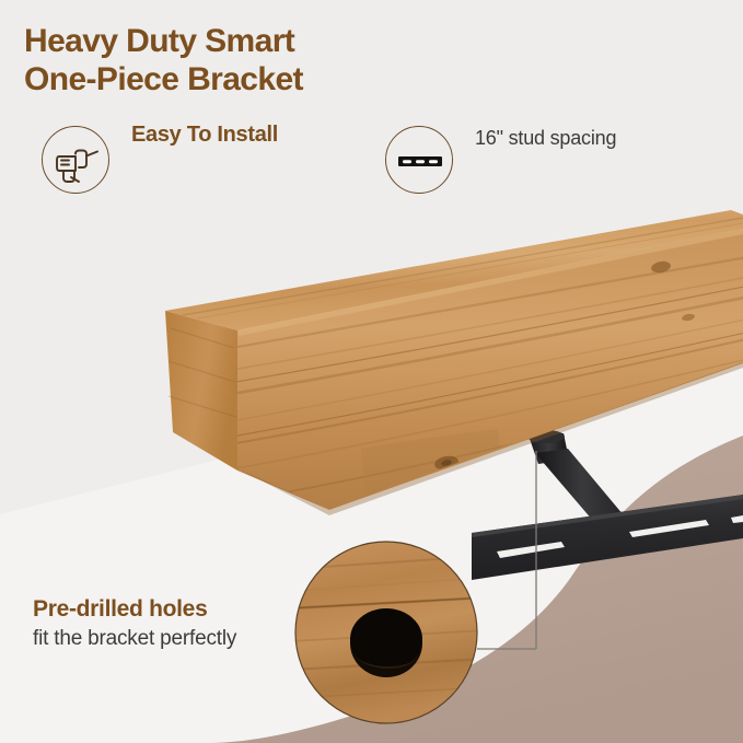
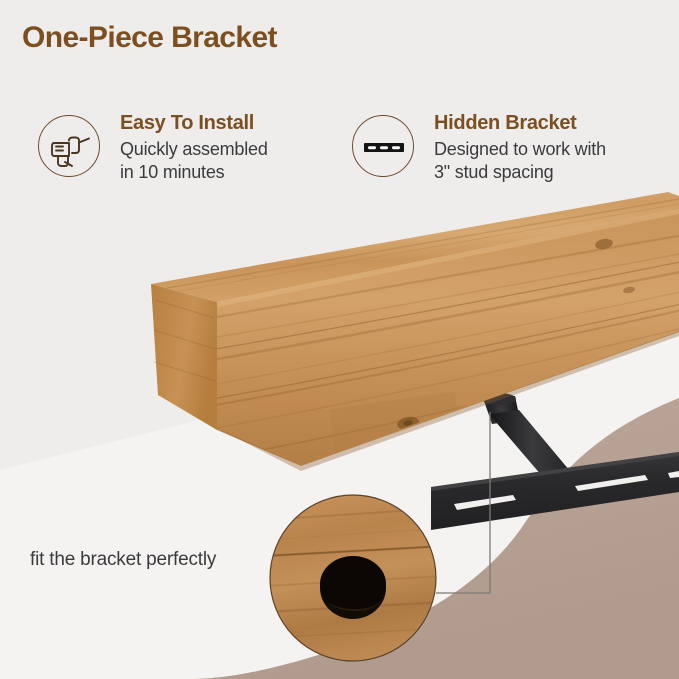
- Heavy Duty Smart
  One-Piece Bracket
  Easy To Install
+ Quickly assembled
+ in 10 minutes
+ Hidden Bracket
+ Designed to work with
- 16" stud spacing
+ 3" stud spacing
- Pre-drilled holes
  fit the bracket perfectly
